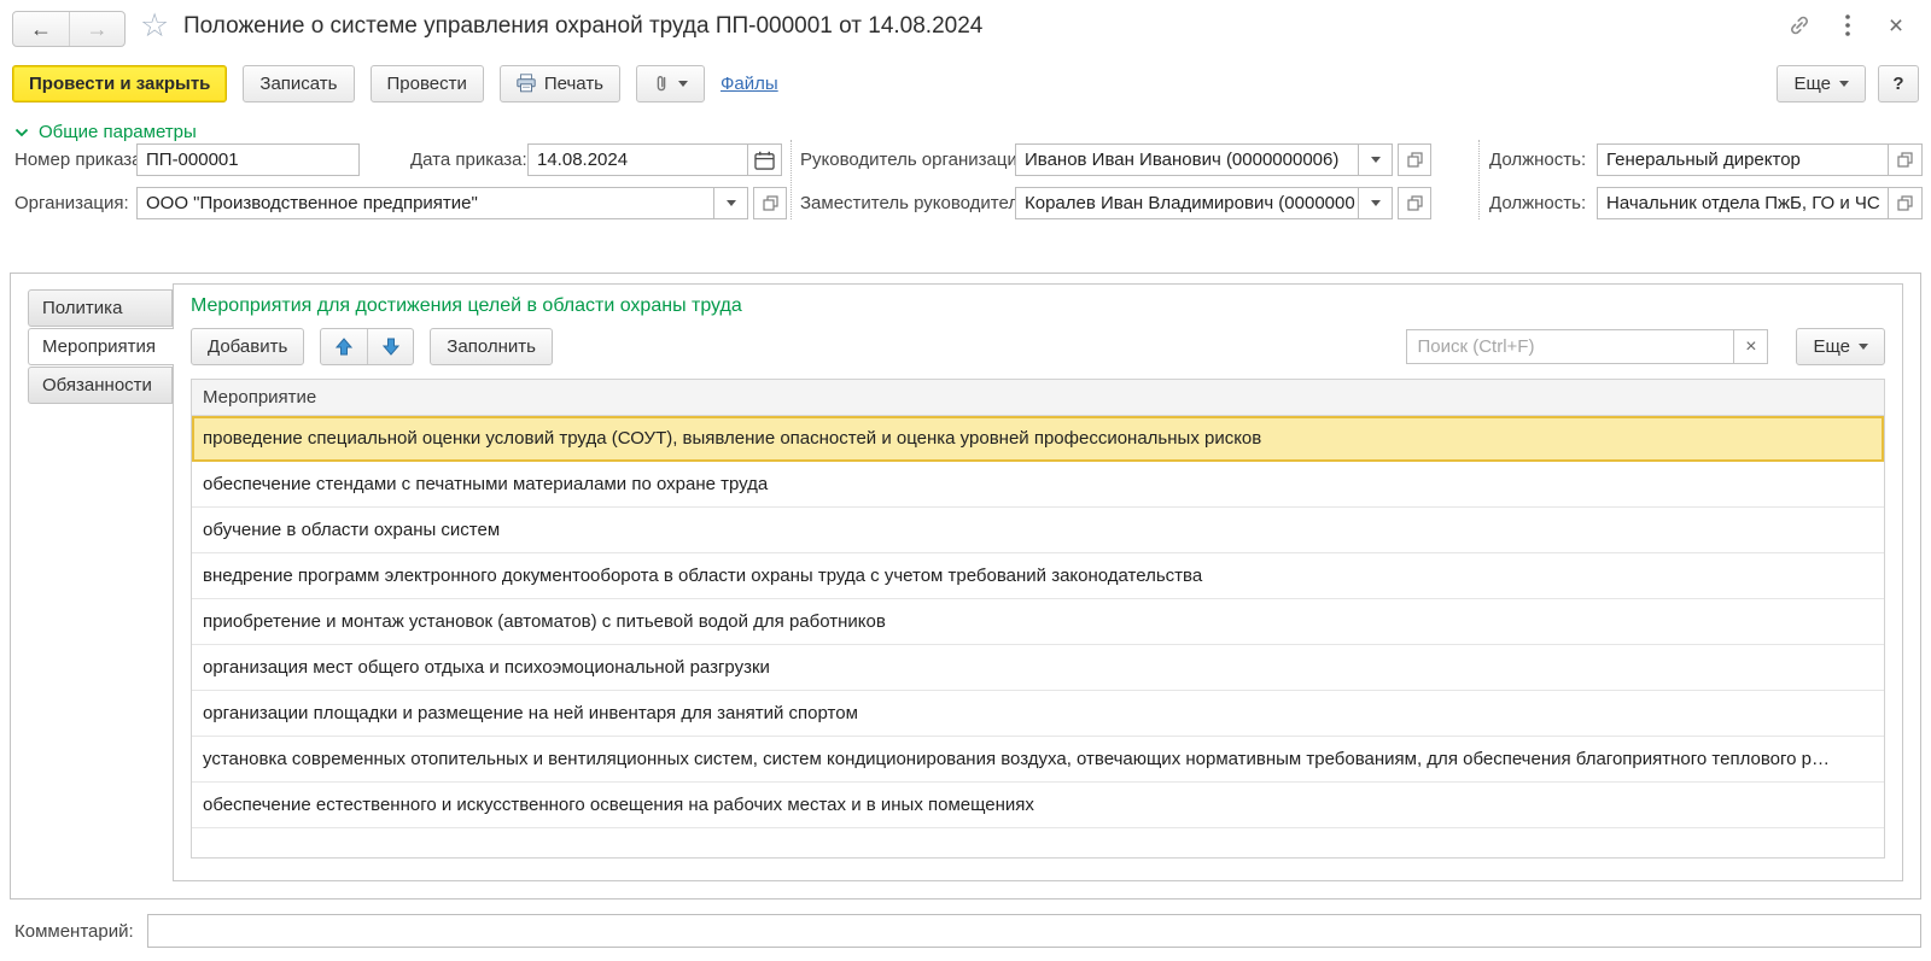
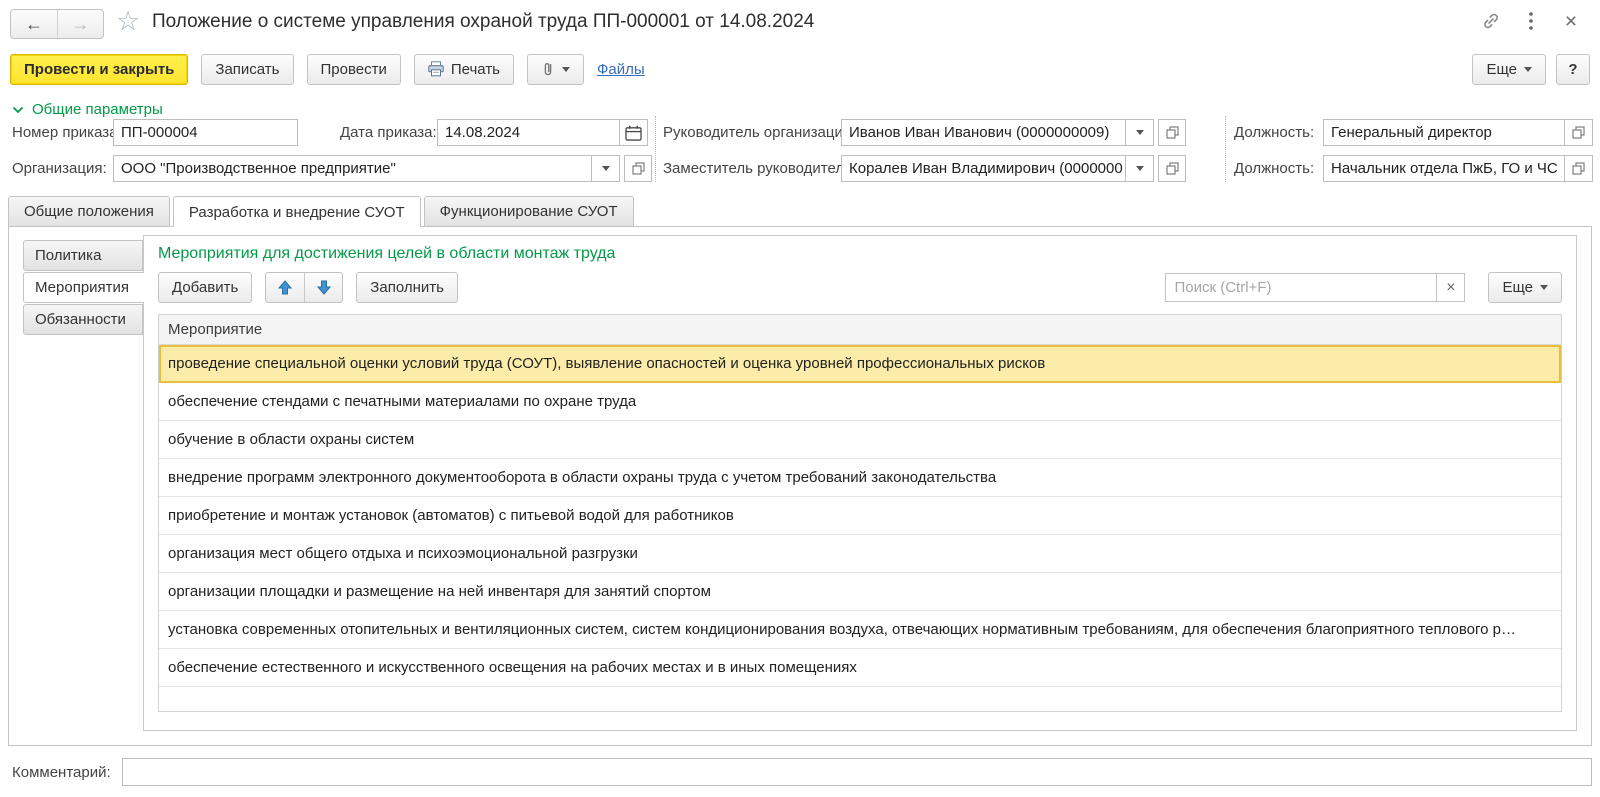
  ←
  →
  ☆
  Положение о системе управления охраной труда ПП-000001 от 14.08.2024
  ×
  Провести и закрыть
  Записать
  Провести
  Печать
  Файлы
  Еще
  ?
  Общие параметры
  Номер приказ
- ПП-000001
+ ПП-000004
  Дата приказа:
  14.08.2024
  Руководитель организаци
- Иванов Иван Иванович (0000000006)
+ Иванов Иван Иванович (0000000009)
  Должность:
  Генеральный директор
  Организация:
  ООО "Производственное предприятие"
  Заместитель руководител
  Коралев Иван Владимирович (0000000
  Должность:
  Начальник отдела ПжБ, ГО и ЧС
+ Общие положения
+ Разработка и внедрение СУОТ
+ Функционирование СУОТ
  Политика
  Мероприятия
  Обязанности
- Мероприятия для достижения целей в области охраны труда
+ Мероприятия для достижения целей в области монтаж труда
  Добавить
  Заполнить
  Поиск (Ctrl+F)
  ×
  Еще
  Мероприятие
  проведение специальной оценки условий труда (СОУТ), выявление опасностей и оценка уровней профессиональных рисков
  обеспечение стендами с печатными материалами по охране труда
  обучение в области охраны систем
  внедрение программ электронного документооборота в области охраны труда с учетом требований законодательства
  приобретение и монтаж установок (автоматов) с питьевой водой для работников
  организация мест общего отдыха и психоэмоциональной разгрузки
  организации площадки и размещение на ней инвентаря для занятий спортом
  установка современных отопительных и вентиляционных систем, систем кондиционирования воздуха, отвечающих нормативным требованиям, для обеспечения благоприятного теплового р…
  обеспечение естественного и искусственного освещения на рабочих местах и в иных помещениях
  Комментарий:
